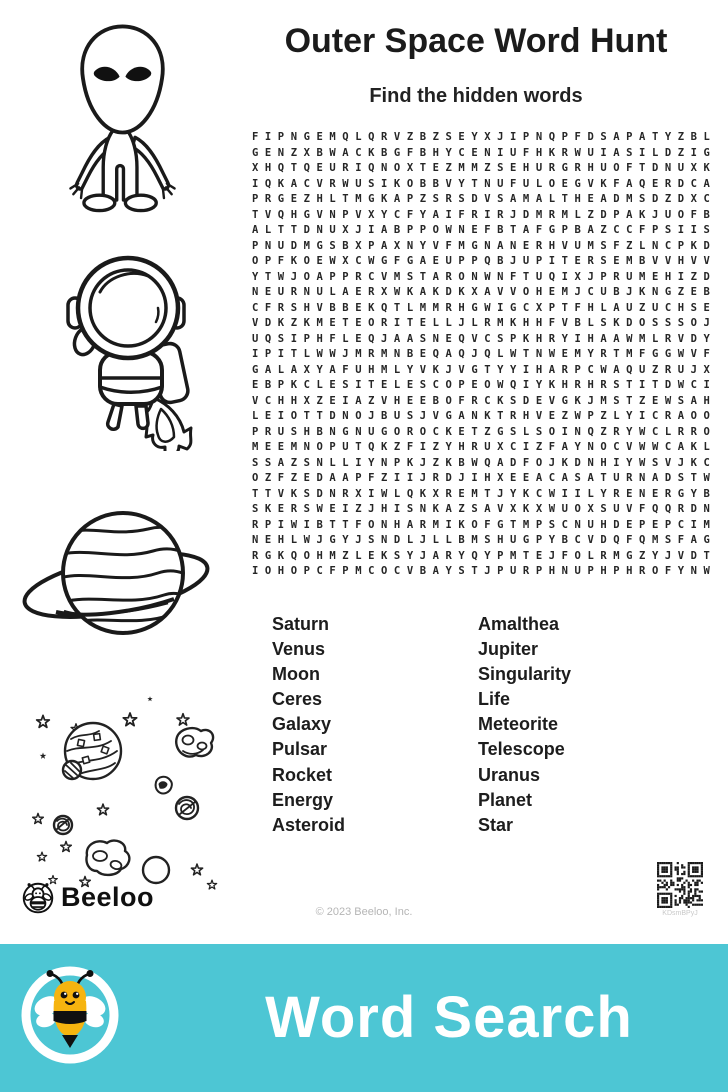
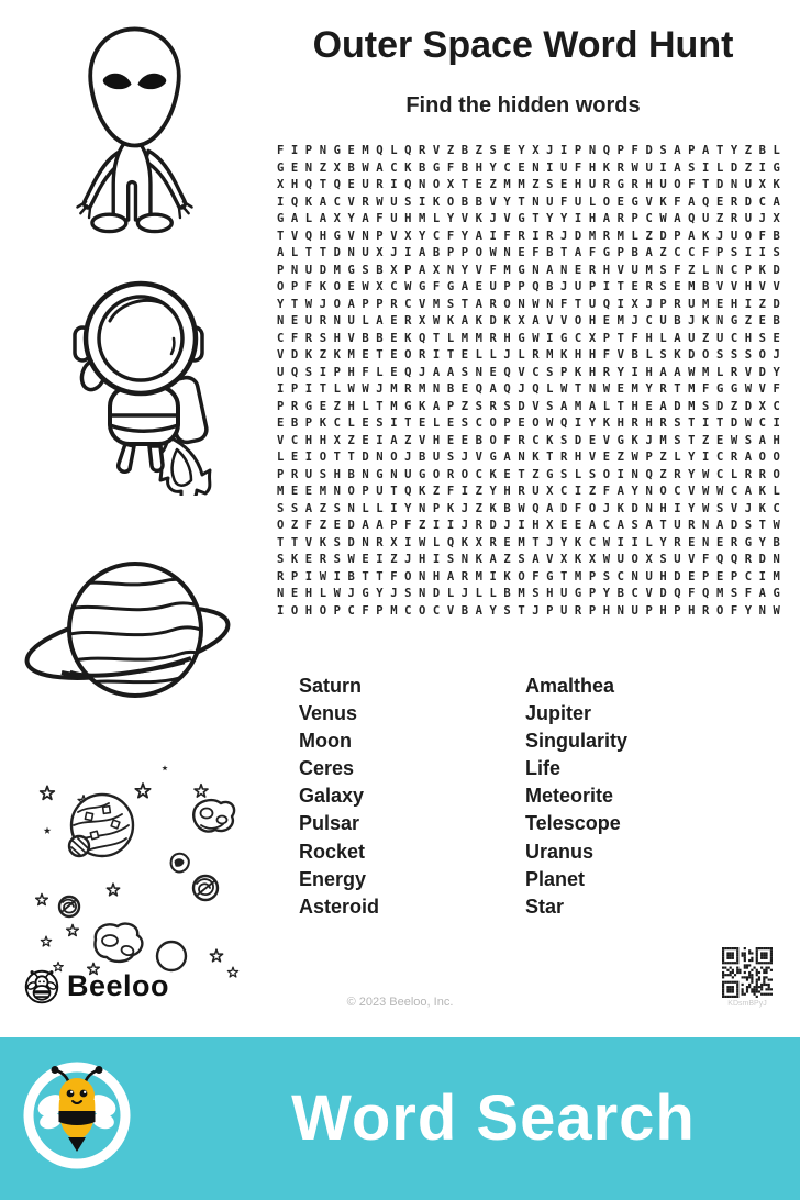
  Outer Space Word Hunt
  Find the hidden words
  FIPNGEMQLQRVZBZSEYXJIPNQPFDSAPATYZBL
  GENZXBWACKBGFBHYCENIUFHKRWUIASILDZIG
  XHQTQEURIQNOXTEZMMZSEHURGRHUOFTDNUXK
  IQKACVRWUSIKOBBVYTNUFULOEGVKFAQERDCA
- PRGEZHLTMGKAPZSRSDVSAMALTHEADMSDZDXC
+ GALAXYAFUHMLYVKJVGTYYIHARPCWAQUZRUJX
  TVQHGVNPVXYCFYAIFRIRJDMRMLZDPAKJUOFB
  ALTTDNUXJIABPPOWNEFBTAFGPBAZCCFPSIIS
  PNUDMGSBXPAXNYVFMGNANERHVUMSFZLNCPKD
  OPFKOEWXCWGFGAEUPPQBJUPITERSEMBVVHVV
  YTWJOAPPRCVMSTARONWNFTUQIXJPRUMEHIZD
  NEURNULAERXWKAKDKXAVVOHEMJCUBJKNGZEB
  CFRSHVBBEKQTLMMRHGWIGCXPTFHLAUZUCHSE
  VDKZKMETEORITELLJLRMKHHFVBLSKDOSSSOJ
  UQSIPHFLEQJAASNEQVCSPKHRYIHAAWMLRVDY
  IPITLWWJMRMNBEQAQJQLWTNWEMYRTMFGGWVF
- GALAXYAFUHMLYVKJVGTYYIHARPCWAQUZRUJX
+ PRGEZHLTMGKAPZSRSDVSAMALTHEADMSDZDXC
  EBPKCLESITELESCOPEOWQIYKHRHRSTITDWCI
  VCHHXZEIAZVHEEBOFRCKSDEVGKJMSTZEWSAH
  LEIOTTDNOJBUSJVGANKTRHVEZWPZLYICRAOO
  PRUSHBNGNUGOROCKETZGSLSOINQZRYWCLRRO
  MEEMNOPUTQKZFIZYHRUXCIZFAYNOCVWWCAKL
  SSAZSNLLIYNPKJZKBWQADFOJKDNHIYWSVJKC
  OZFZEDAAPFZIIJRDJIHXEEACASATURNADSTW
  TTVKSDNRXIWLQKXREMTJYKCWIILYRENERGYB
  SKERSWEIZJHISNKAZSAVXKXWUOXSUVFQQRDN
  RPIWIBTTFONHARMIKOFGTMPSCNUHDEPEPCIM
  NEHLWJGYJSNDLJLLBMSHUGPYBCVDQFQMSFAG
- RGKQOHMZLEKSYJARYQYPMTEJFOLRMGZYJVDT
  IOHOPCFPMCOCVBAYSTJPURPHNUPHPHROFYNW
  Saturn
  Venus
  Moon
  Ceres
  Galaxy
  Pulsar
  Rocket
  Energy
  Asteroid
  Amalthea
  Jupiter
  Singularity
  Life
  Meteorite
  Telescope
  Uranus
  Planet
  Star
  Beeloo
  © 2023 Beeloo, Inc.
  Word Search
